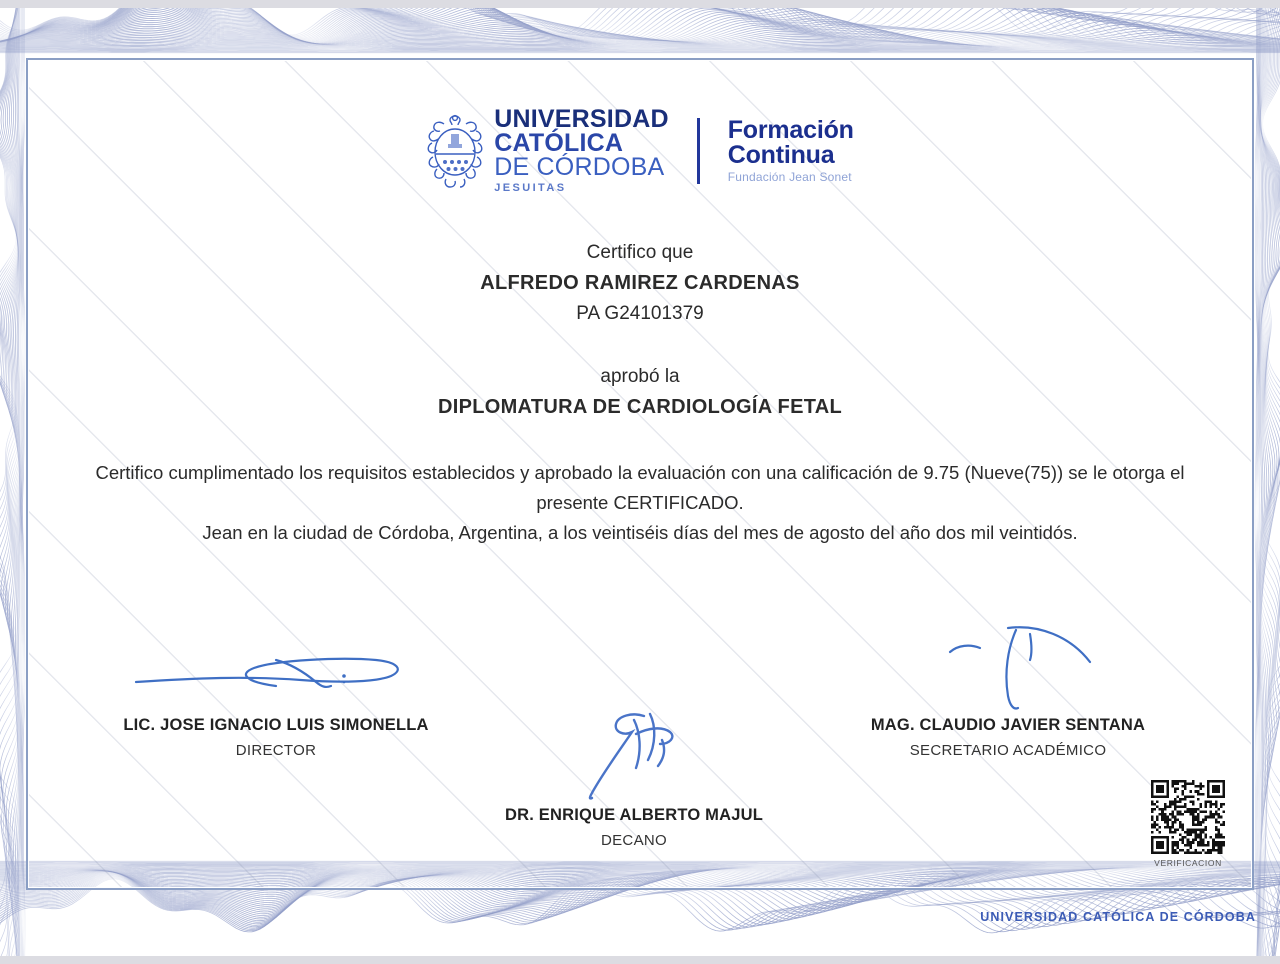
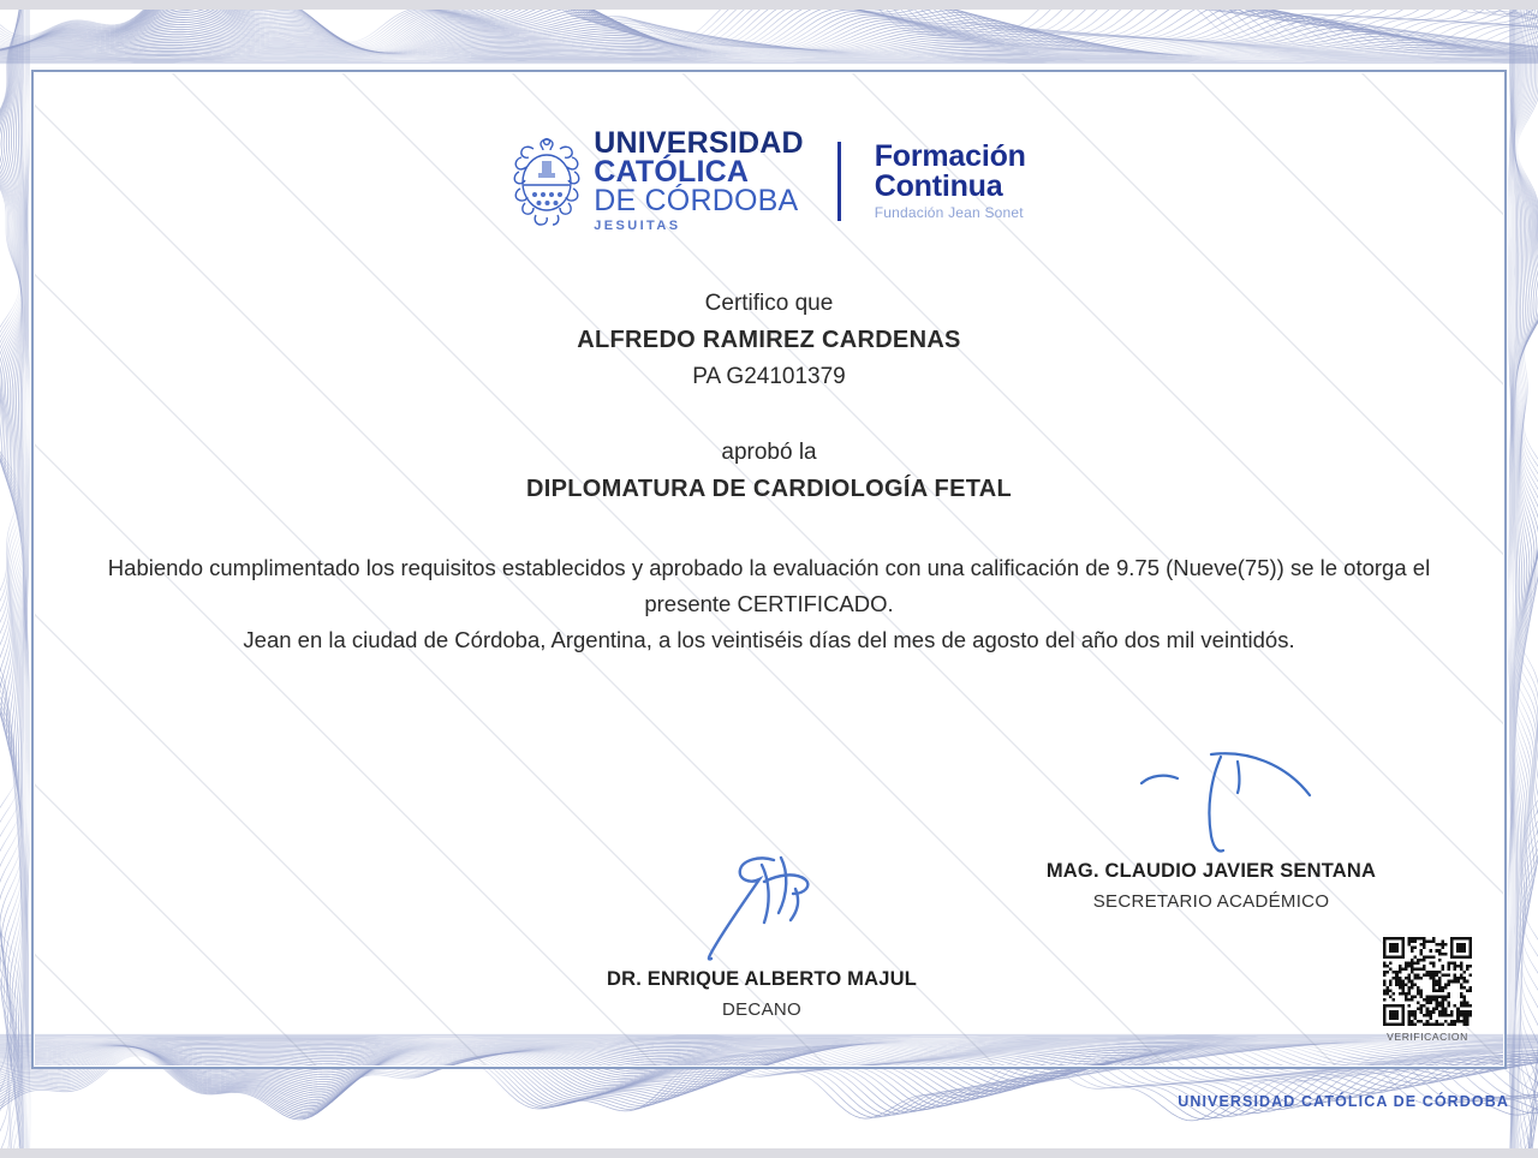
  UNIVERSIDAD
  CATÓLICA
  DE CÓRDOBA
  JESUITAS
  Formación
  Continua
  Fundación Jean Sonet
  Certifico que
  ALFREDO RAMIREZ CARDENAS
  PA G24101379
  aprobó la
  DIPLOMATURA DE CARDIOLOGÍA FETAL
- Certifico cumplimentado los requisitos establecidos y aprobado la evaluación con una calificación de 9.75 (Nueve(75)) se le otorga el presente CERTIFICADO.
+ Habiendo cumplimentado los requisitos establecidos y aprobado la evaluación con una calificación de 9.75 (Nueve(75)) se le otorga el presente CERTIFICADO.
  Jean en la ciudad de Córdoba, Argentina, a los veintiséis días del mes de agosto del año dos mil veintidós.
- LIC. JOSE IGNACIO LUIS SIMONELLA
- DIRECTOR
  MAG. CLAUDIO JAVIER SENTANA
  SECRETARIO ACADÉMICO
  DR. ENRIQUE ALBERTO MAJUL
  DECANO
  VERIFICACION
  UNIVERSIDAD CATÓLICA DE CÓRDOBA
